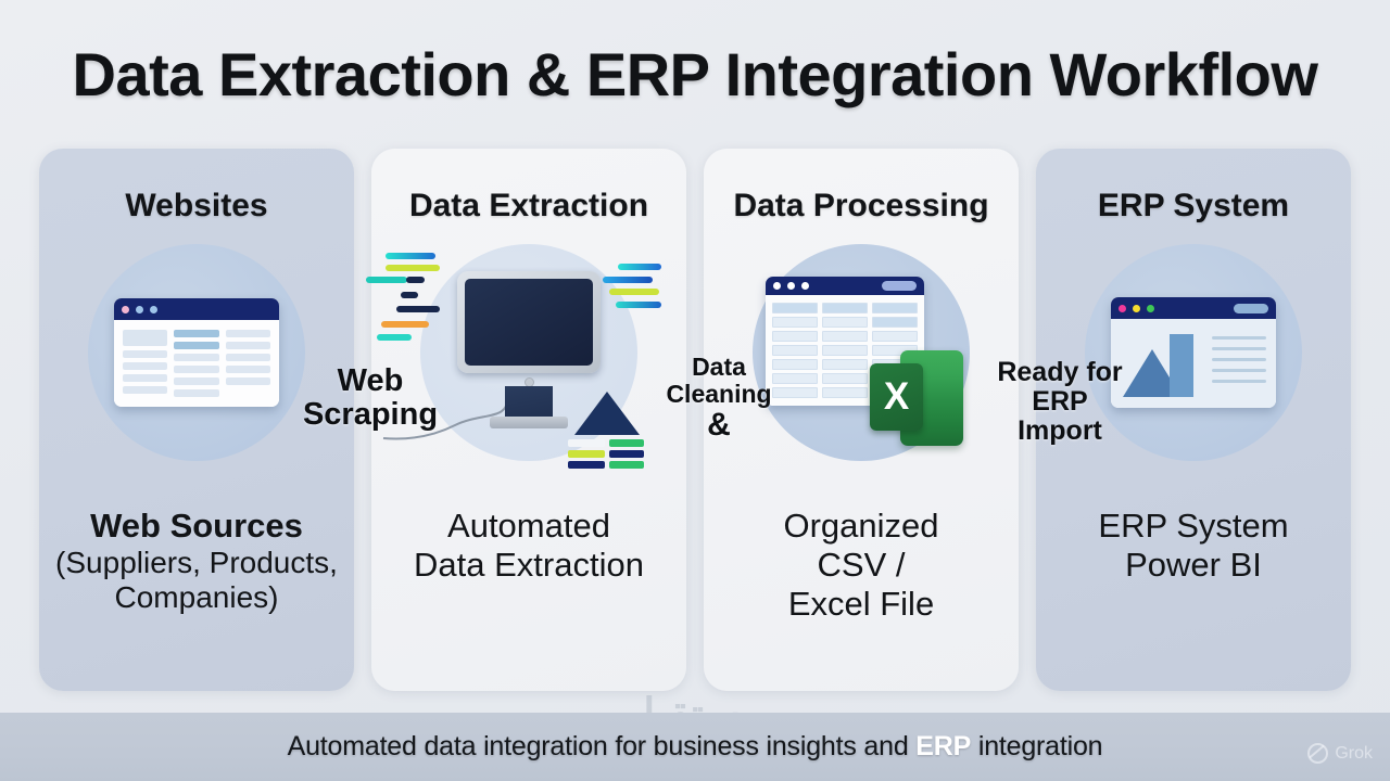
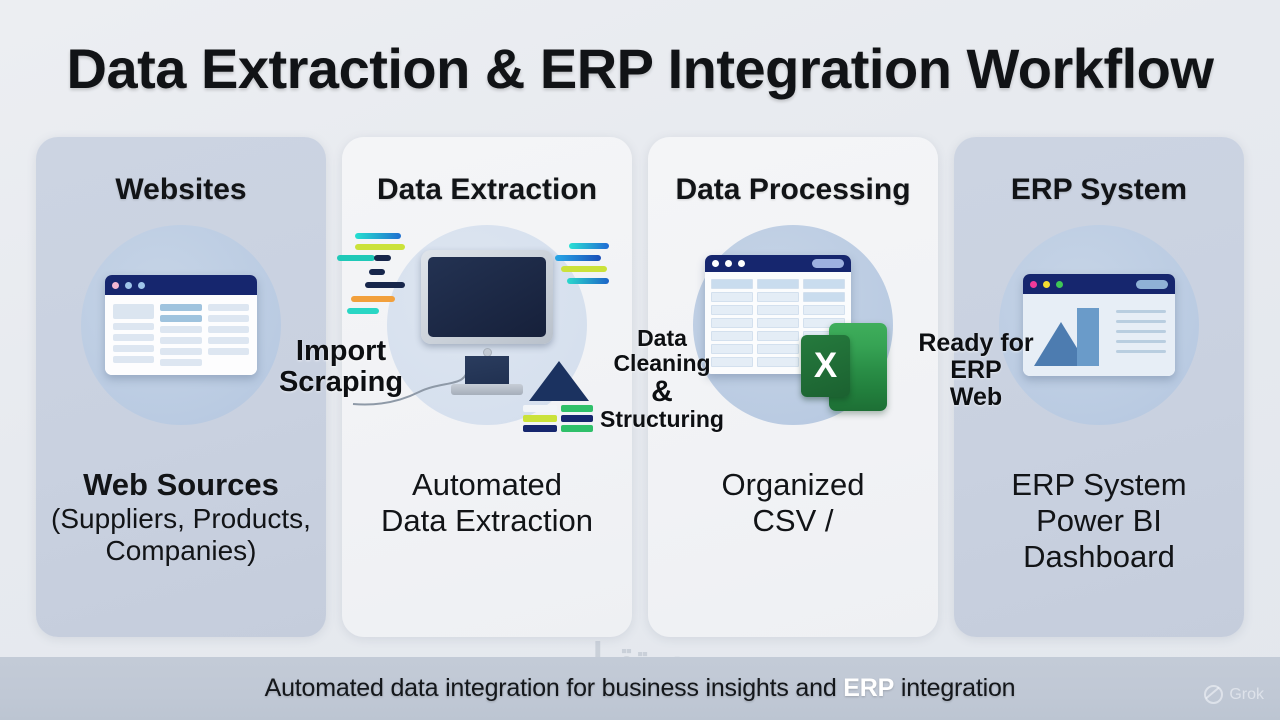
  Data Extraction & ERP Integration Workflow
  Websites
  Web Sources
  (Suppliers, Products,
  Companies)
  Data Extraction
  Automated
  Data Extraction
  Data Processing
  X
  Organized
  CSV /
- Excel File
  ERP System
  ERP System
  Power BI
+ Dashboard
- Web
+ Import
  Scraping
  Data Cleaning
  &
+ Structuring
  Ready for
  ERP
- Import
+ Web
  Automated data integration for business insights and ERP integration
  Grok
